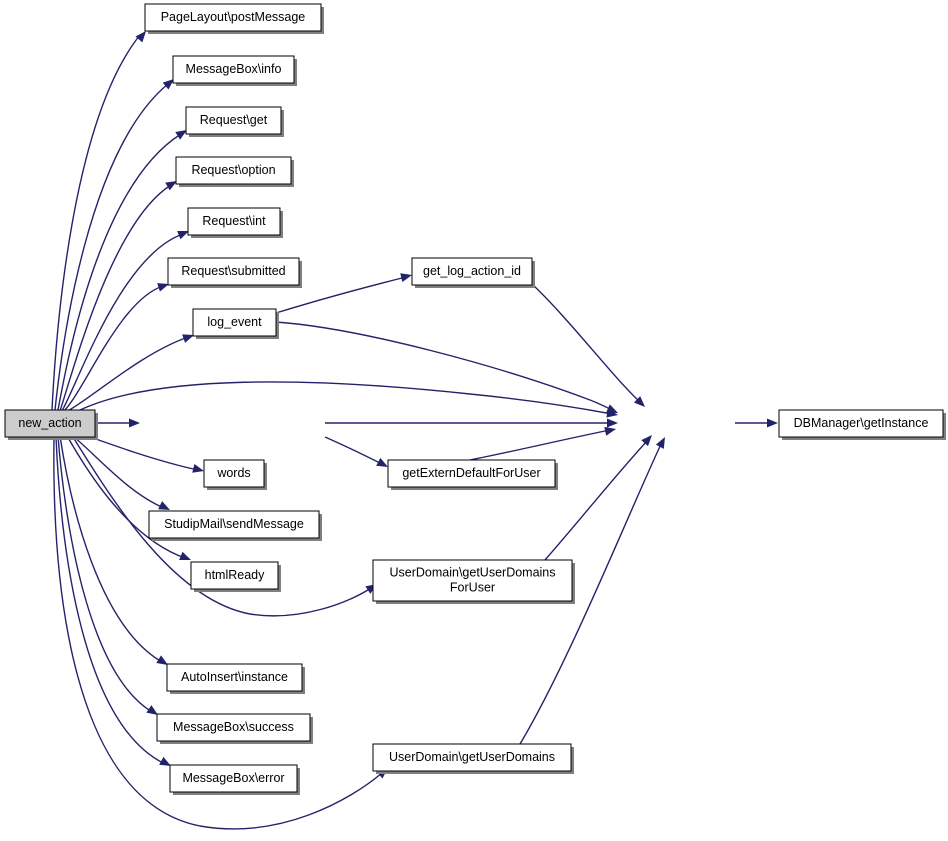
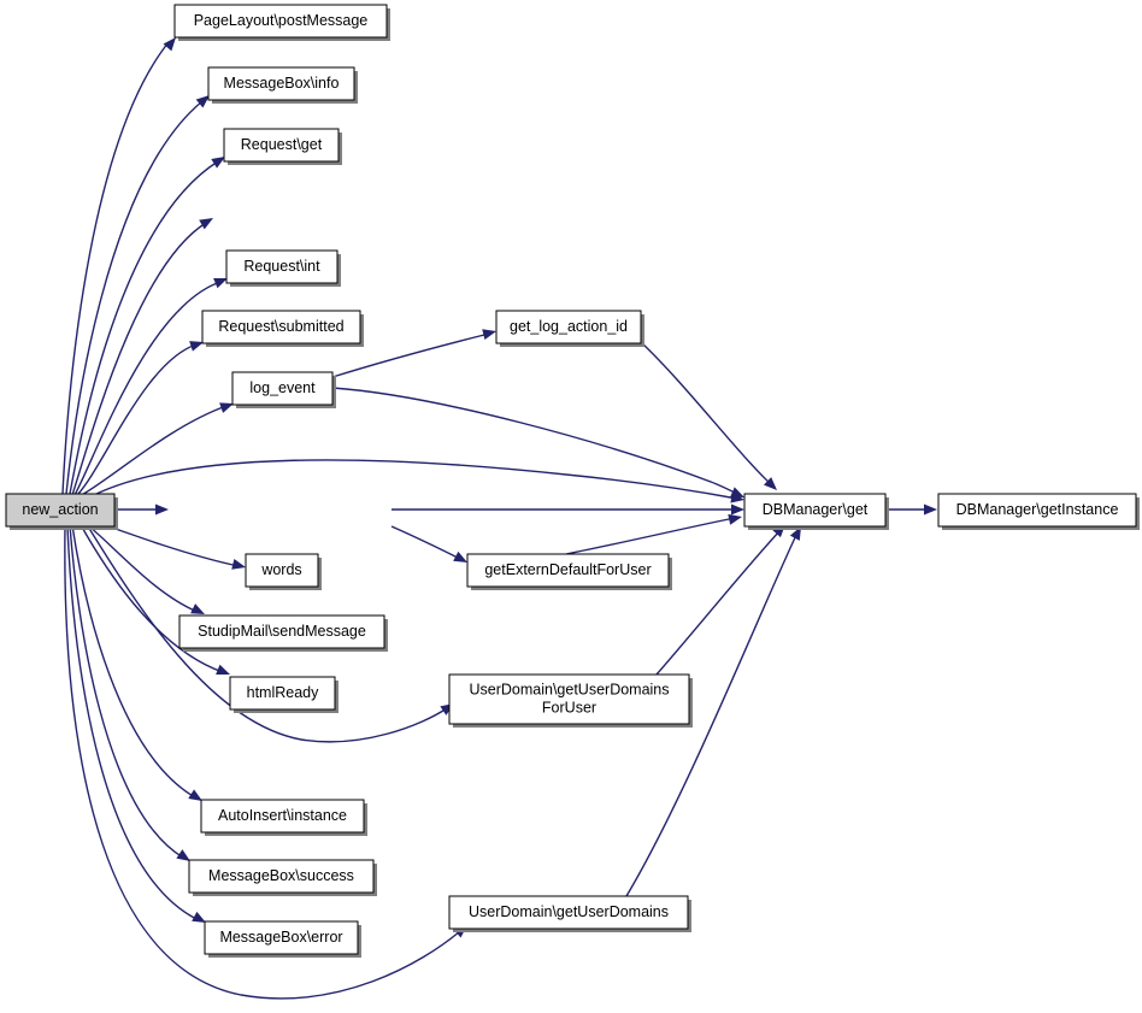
  new_action
  PageLayout\postMessage
  MessageBox\info
  Request\get
- Request\option
  Request\int
  Request\submitted
  log_event
  words
  StudipMail\sendMessage
  htmlReady
  AutoInsert\instance
  MessageBox\success
  MessageBox\error
  get_log_action_id
  getExternDefaultForUser
  UserDomain\getUserDomains
  ForUser
  UserDomain\getUserDomains
+ DBManager\get
  DBManager\getInstance
